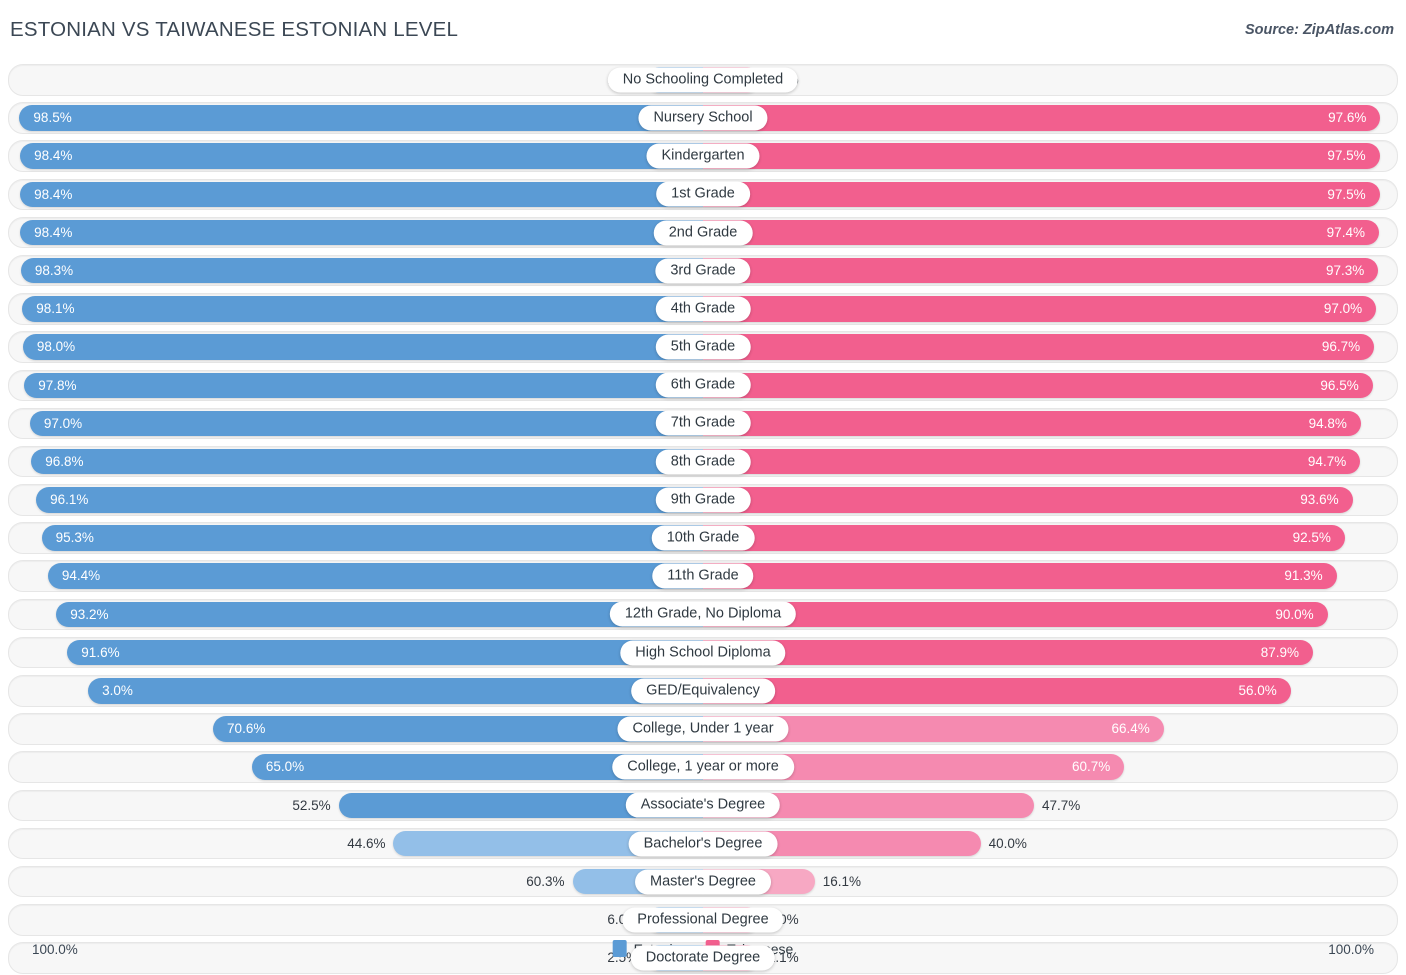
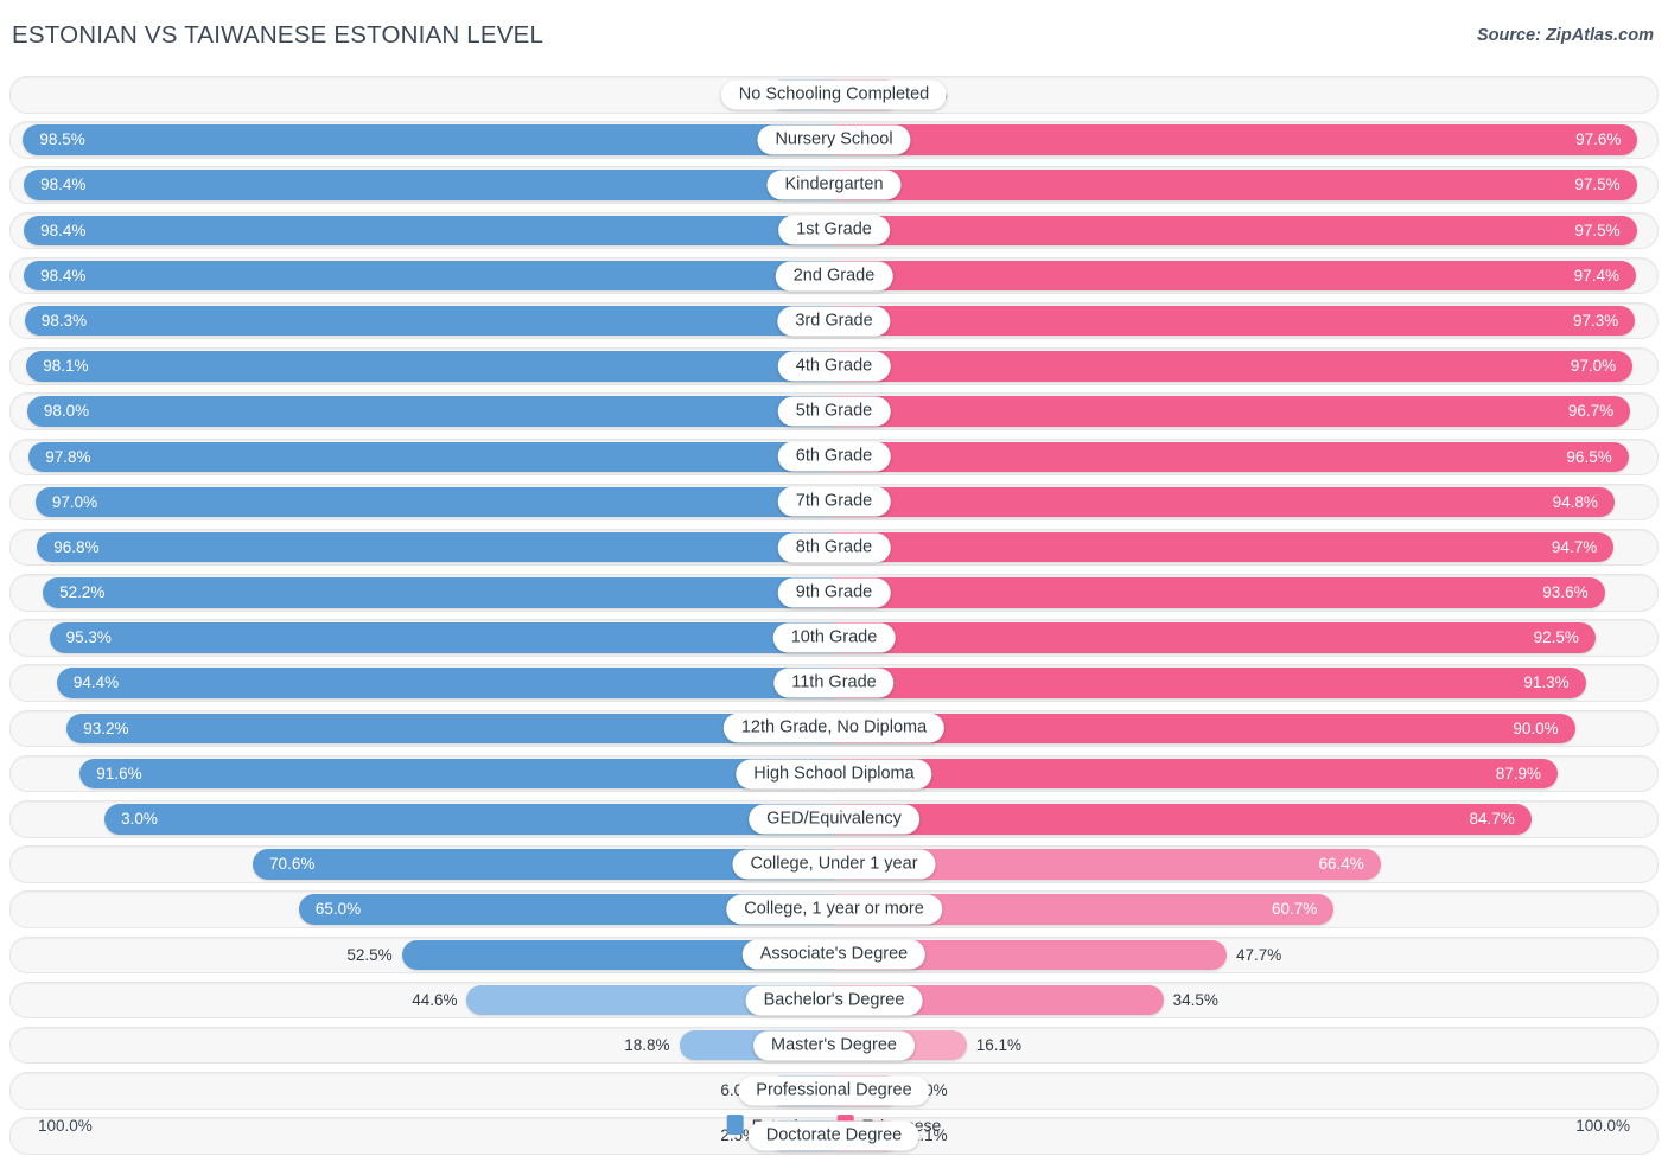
  ESTONIAN VS TAIWANESE ESTONIAN LEVEL
  Source: ZipAtlas.com
  No Schooling Completed
  98.5%
  97.6%
  Nursery School
  98.4%
  97.5%
  Kindergarten
  98.4%
  97.5%
  1st Grade
  98.4%
  97.4%
  2nd Grade
  98.3%
  97.3%
  3rd Grade
  98.1%
  97.0%
  4th Grade
  98.0%
  96.7%
  5th Grade
  97.8%
  96.5%
  6th Grade
  97.0%
  94.8%
  7th Grade
  96.8%
  94.7%
  8th Grade
- 96.1%
+ 52.2%
  93.6%
  9th Grade
  95.3%
  92.5%
  10th Grade
  94.4%
  91.3%
  11th Grade
  93.2%
  90.0%
  12th Grade, No Diploma
  91.6%
  87.9%
  High School Diploma
  3.0%
- 56.0%
+ 84.7%
  GED/Equivalency
  70.6%
  66.4%
  College, Under 1 year
  65.0%
  60.7%
  College, 1 year or more
  52.5%
  47.7%
  Associate's Degree
  44.6%
- 40.0%
+ 34.5%
  Bachelor's Degree
- 60.3%
+ 18.8%
  16.1%
  Master's Degree
  Professional Degree
  2.5
  .1%
  Doctorate Degree
  100.0%
  100.0%
